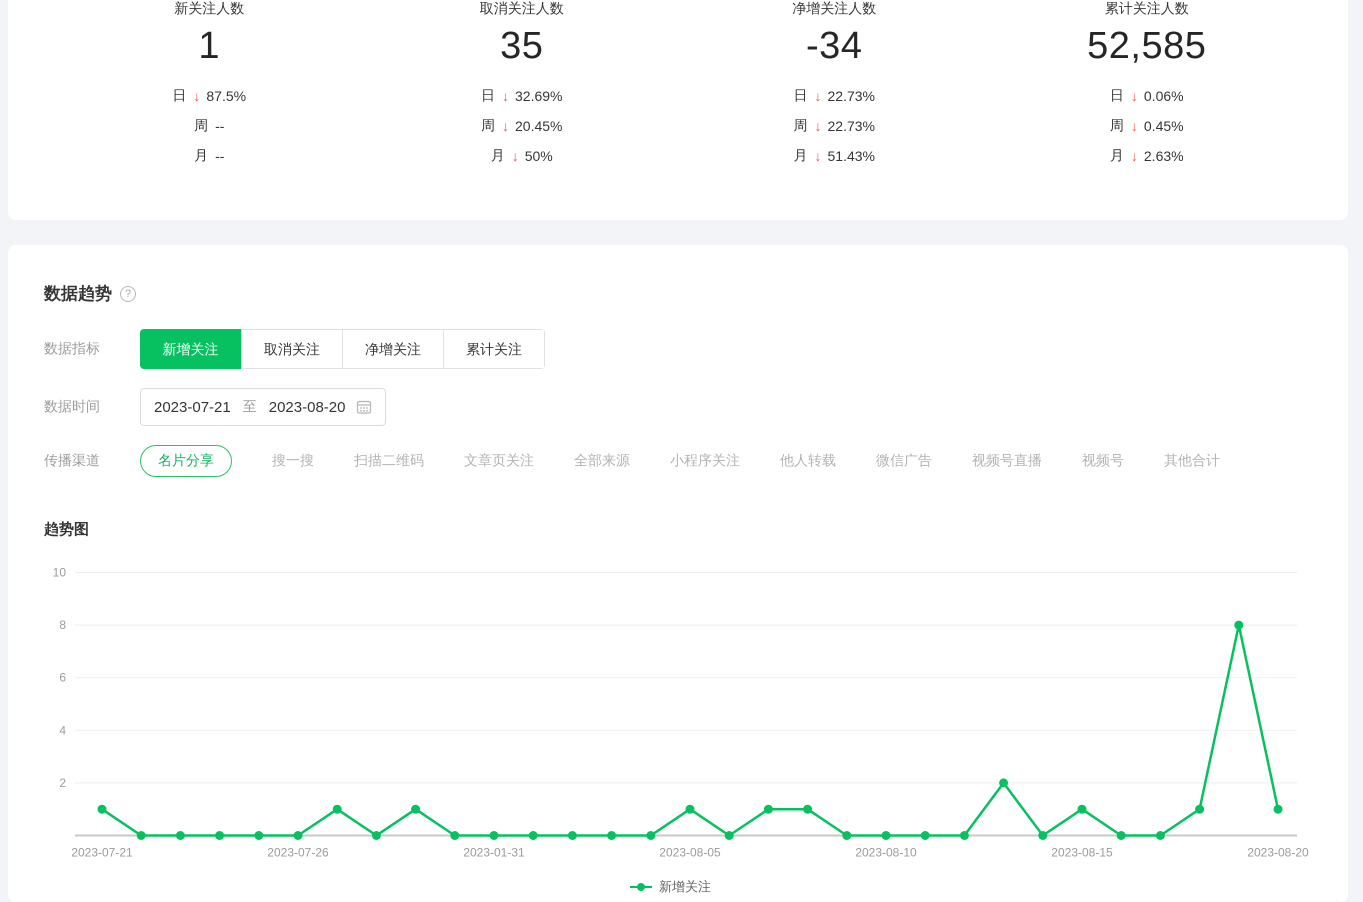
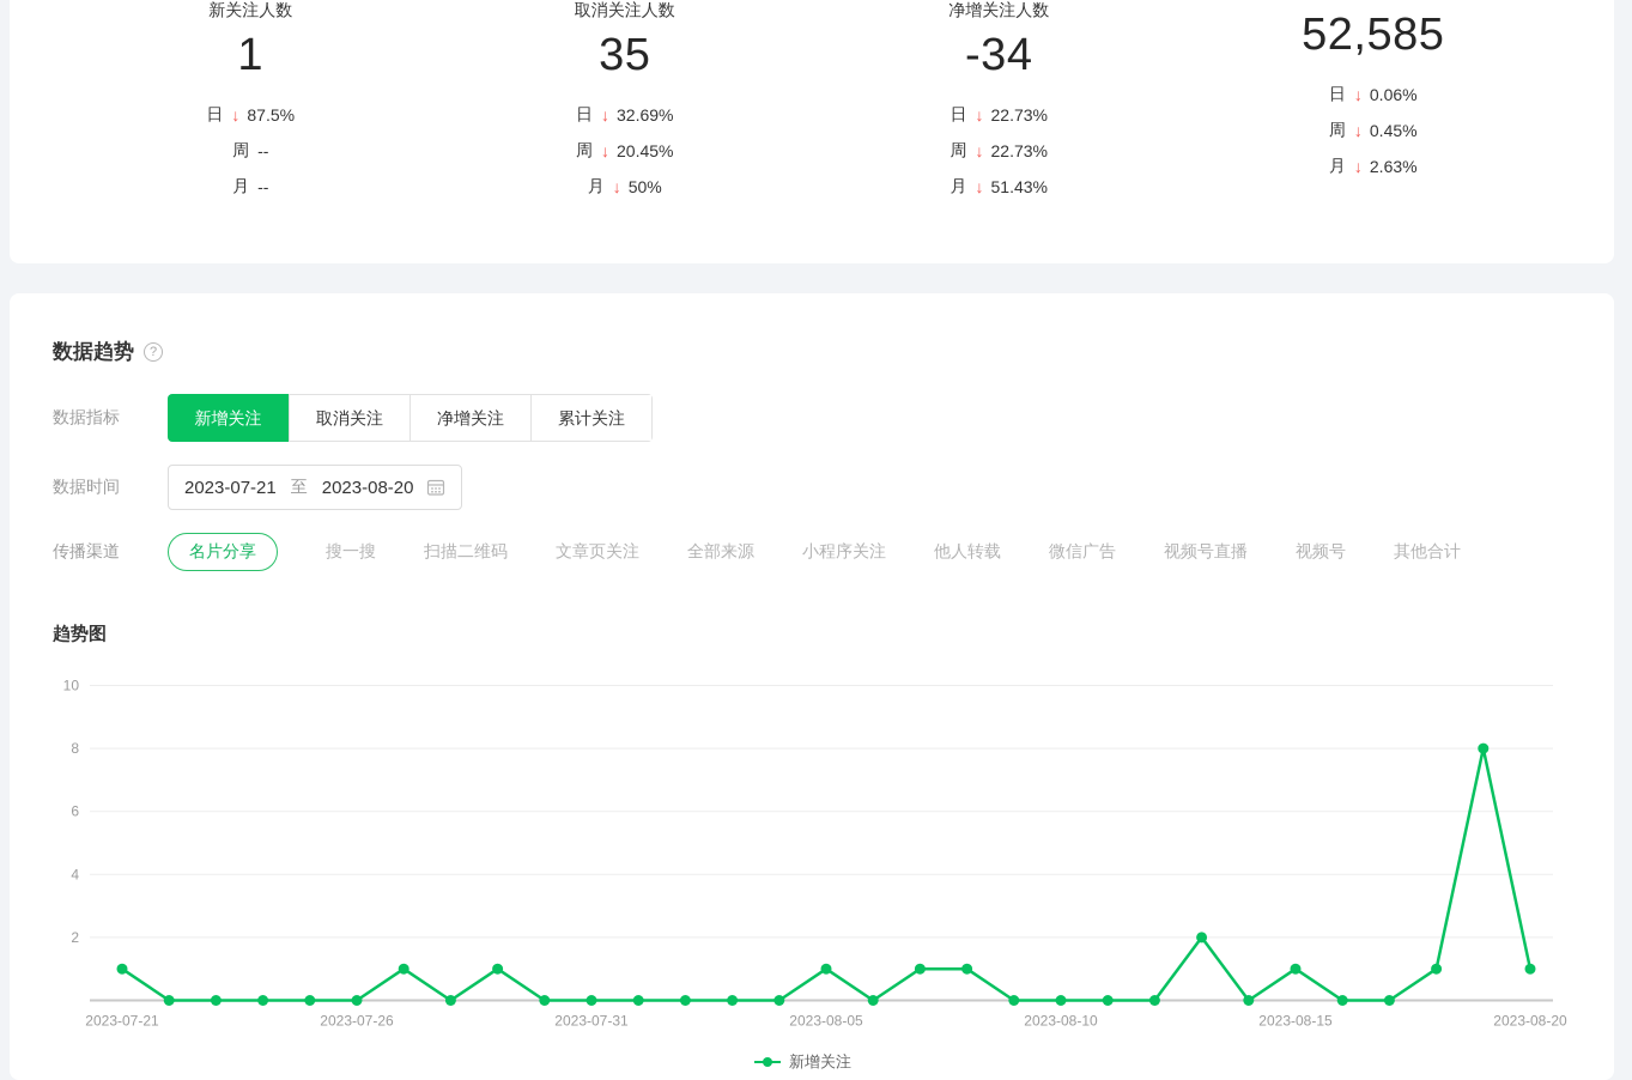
  新关注人数
  1
  日
  ↓
  87.5%
  周
  --
  月
  --
  取消关注人数
  35
  日
  ↓
  32.69%
  周
  ↓
  20.45%
  月
  ↓
  50%
  净增关注人数
  -34
  日
  ↓
  22.73%
  周
  ↓
  22.73%
  月
  ↓
  51.43%
- 累计关注人数
  52,585
  日
  ↓
  0.06%
  周
  ↓
  0.45%
  月
  ↓
  2.63%
  数据趋势
  ?
  数据指标
  新增关注
  取消关注
  净增关注
  累计关注
  数据时间
  2023-07-21
  至
  2023-08-20
  传播渠道
  名片分享
  搜一搜
  扫描二维码
  文章页关注
  全部来源
  小程序关注
  他人转载
  微信广告
  视频号直播
  视频号
  其他合计
  趋势图
  2
  4
  6
  8
  10
  2023-07-21
  2023-07-26
- 2023-01-31
+ 2023-07-31
  2023-08-05
  2023-08-10
  2023-08-15
  2023-08-20
  新增关注
